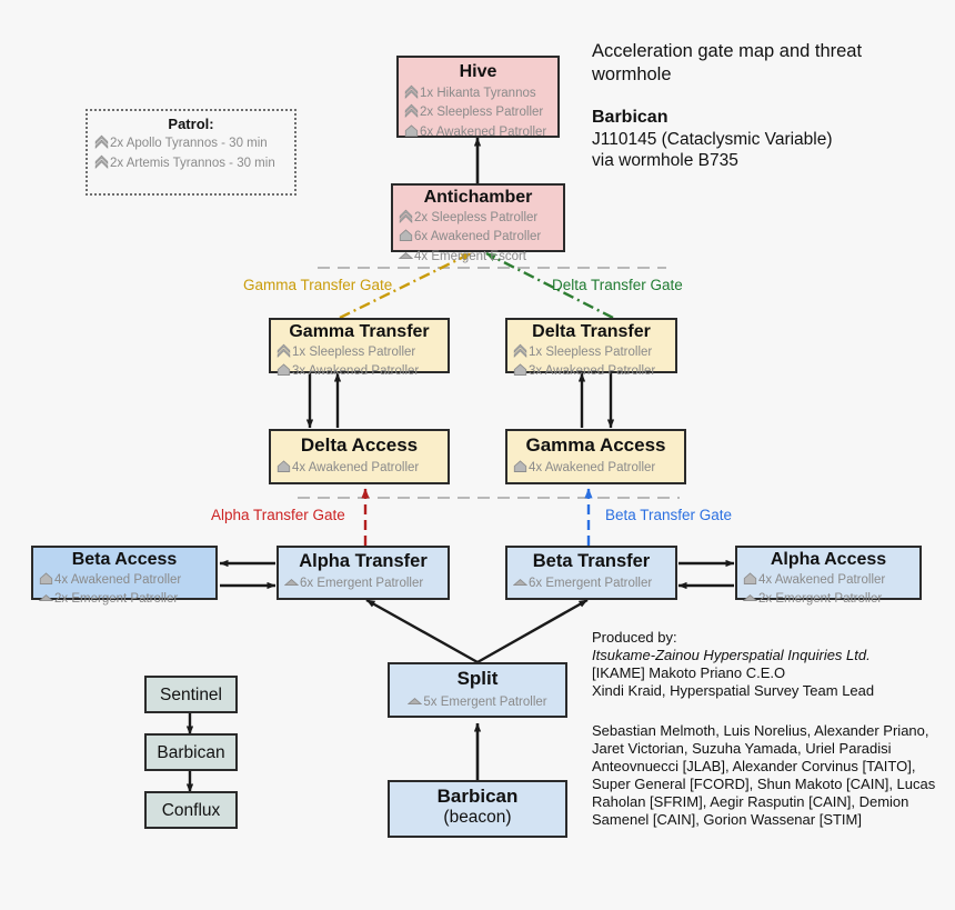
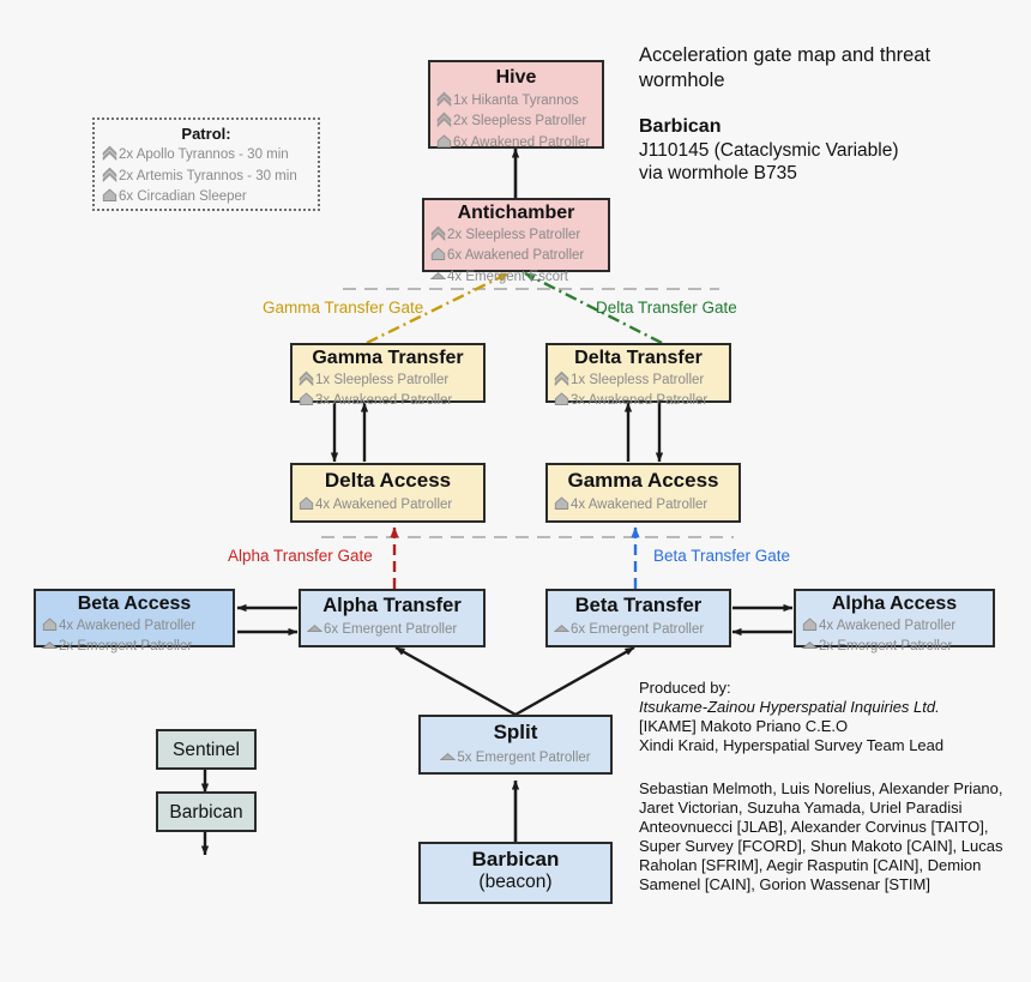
  Patrol:
  2x Apollo Tyrannos - 30 min
  2x Artemis Tyrannos - 30 min
+ 6x Circadian Sleeper
  Acceleration gate map and threat wormhole
  Barbican
  J110145 (Cataclysmic Variable)
  via wormhole B735
  Hive
  1x Hikanta Tyrannos
  2x Sleepless Patroller
  6x Awakened Patroller
  Antichamber
  2x Sleepless Patroller
  6x Awakened Patroller
  4x Emergent Escort
  Gamma Transfer
  1x Sleepless Patroller
  3x Awakened Patroller
  Delta Transfer
  1x Sleepless Patroller
  3x Awakened Patroller
  Delta Access
  4x Awakened Patroller
  Gamma Access
  4x Awakened Patroller
  Beta Access
  4x Awakened Patroller
  2x Emergent Patroller
  Alpha Transfer
  6x Emergent Patroller
  Beta Transfer
  6x Emergent Patroller
  Alpha Access
  4x Awakened Patroller
  2x Emergent Patroller
  Split
  5x Emergent Patroller
  Barbican
  (beacon)
  Sentinel
  Barbican
- Conflux
  Gamma Transfer Gate
  Delta Transfer Gate
  Alpha Transfer Gate
  Beta Transfer Gate
  Produced by:
  Itsukame-Zainou Hyperspatial Inquiries Ltd.
  [IKAME] Makoto Priano C.E.O
  Xindi Kraid, Hyperspatial Survey Team Lead
- Sebastian Melmoth, Luis Norelius, Alexander Priano, Jaret Victorian, Suzuha Yamada, Uriel Paradisi Anteovnuecci [JLAB], Alexander Corvinus [TAITO], Super General [FCORD], Shun Makoto [CAIN], Lucas Raholan [SFRIM], Aegir Rasputin [CAIN], Demion Samenel [CAIN], Gorion Wassenar [STIM]
+ Sebastian Melmoth, Luis Norelius, Alexander Priano, Jaret Victorian, Suzuha Yamada, Uriel Paradisi Anteovnuecci [JLAB], Alexander Corvinus [TAITO], Super Survey [FCORD], Shun Makoto [CAIN], Lucas Raholan [SFRIM], Aegir Rasputin [CAIN], Demion Samenel [CAIN], Gorion Wassenar [STIM]
